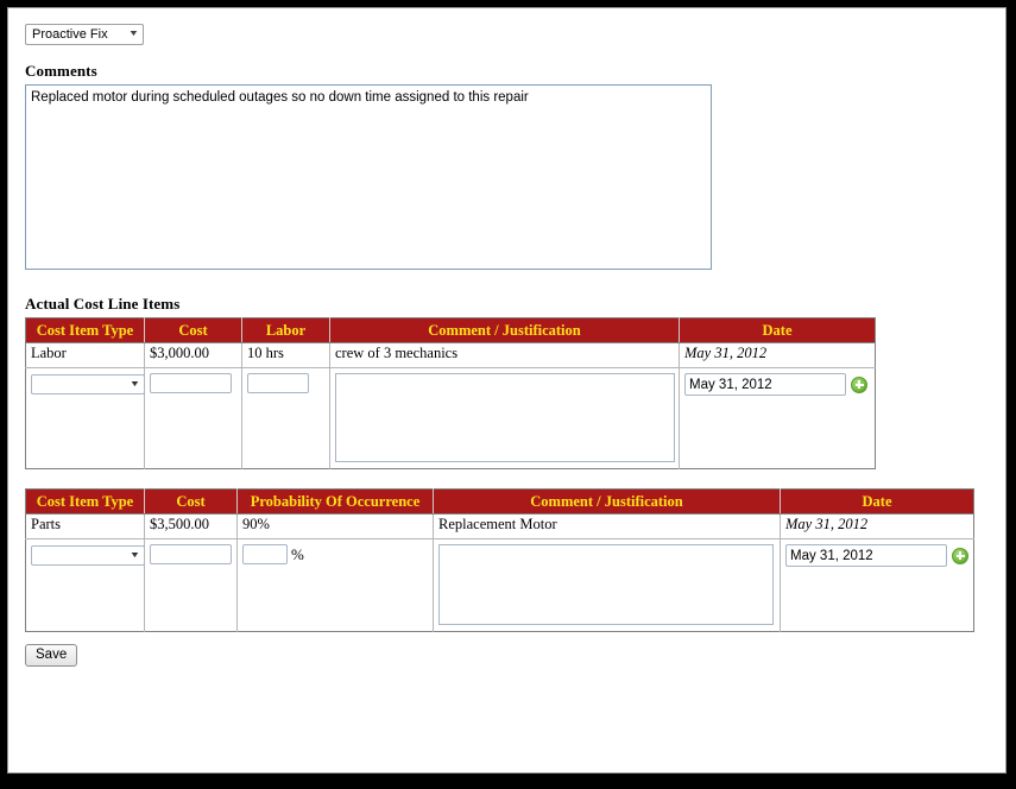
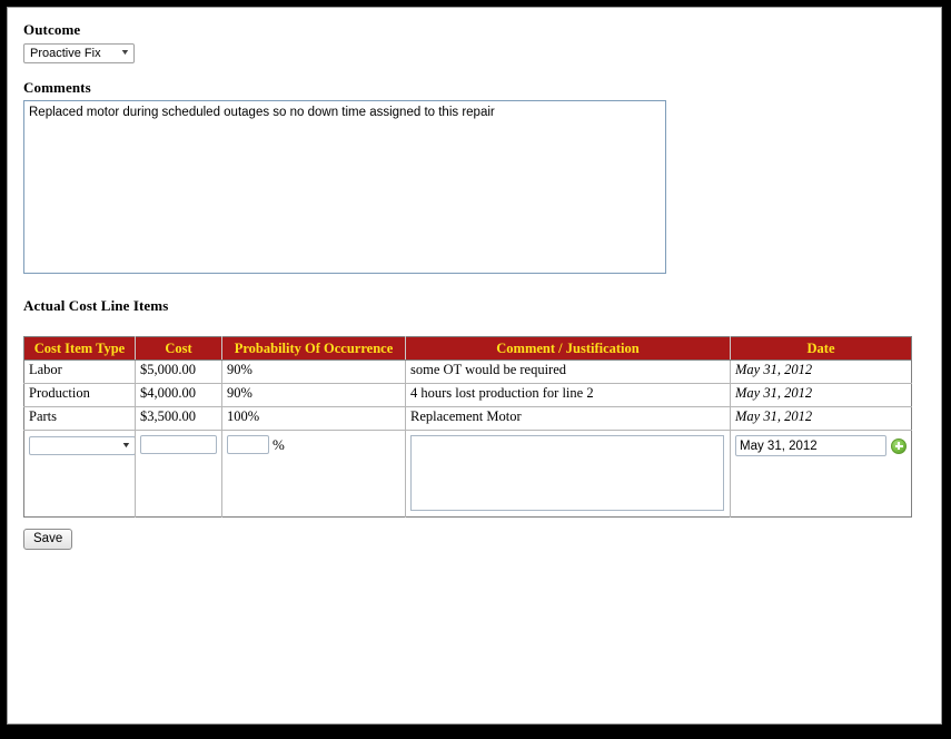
+ Outcome
  Proactive Fix
  Comments
  Replaced motor during scheduled outages so no down time assigned to this repair
  Actual Cost Line Items
- Cost Item Type	Cost	Labor	Comment / Justification	Date
- Labor	$3,000.00	10 hrs	crew of 3 mechanics	May 31, 2012
- ▼				May 31, 2012
  Cost Item Type	Cost	Probability Of Occurrence	Comment / Justification	Date
+ Labor	$5,000.00	90%	some OT would be required	May 31, 2012
+ Production	$4,000.00	90%	4 hours lost production for line 2	May 31, 2012
- Parts	$3,500.00	90%	Replacement Motor	May 31, 2012
+ Parts	$3,500.00	100%	Replacement Motor	May 31, 2012
  ▼		%		May 31, 2012
  Save
